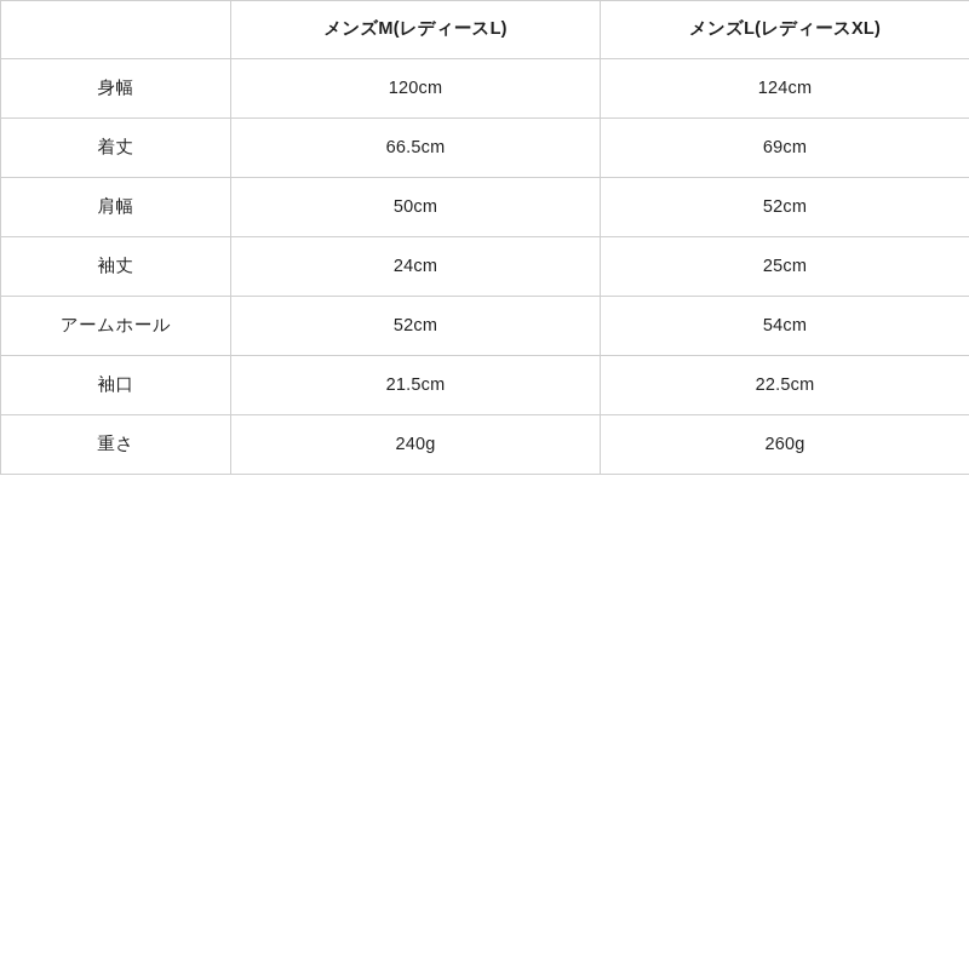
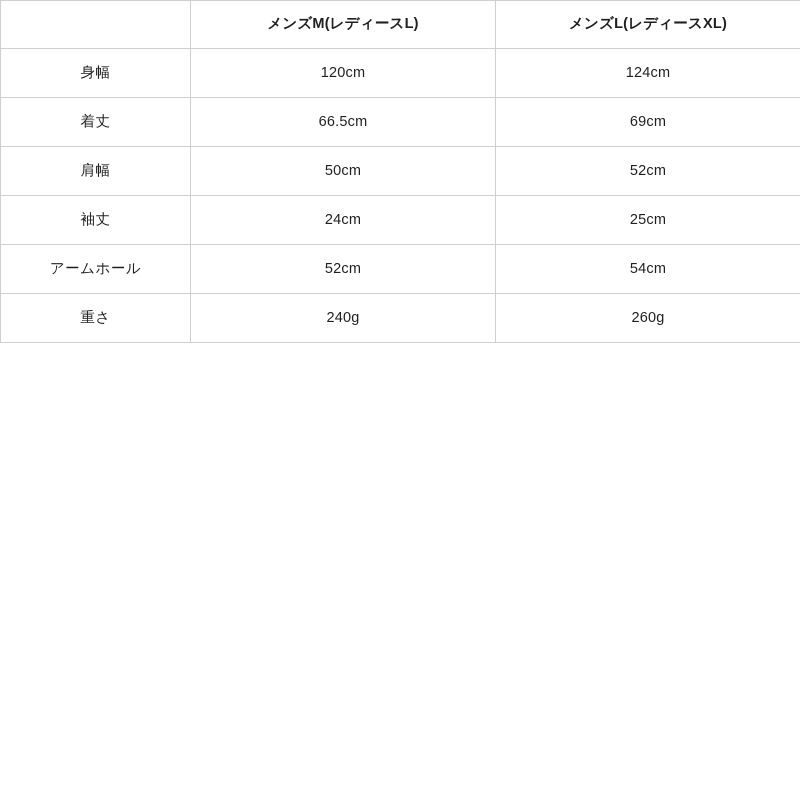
  	メンズM(レディースL)	メンズL(レディースXL)
  身幅	120cm	124cm
  着丈	66.5cm	69cm
  肩幅	50cm	52cm
  袖丈	24cm	25cm
  アームホール	52cm	54cm
- 袖口	21.5cm	22.5cm
  重さ	240g	260g
